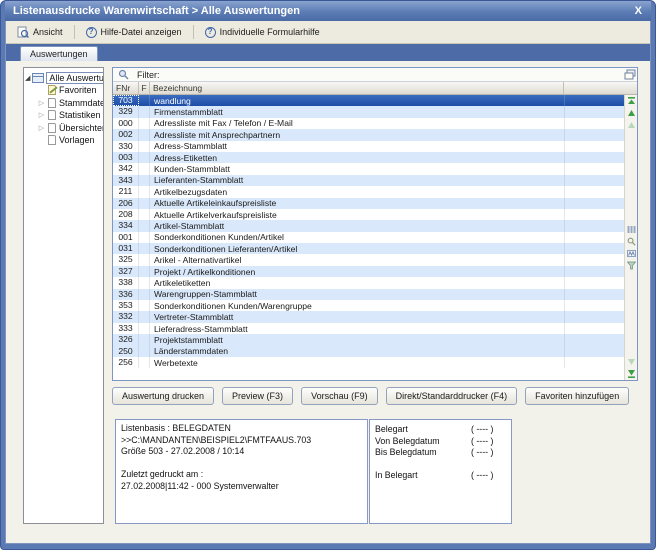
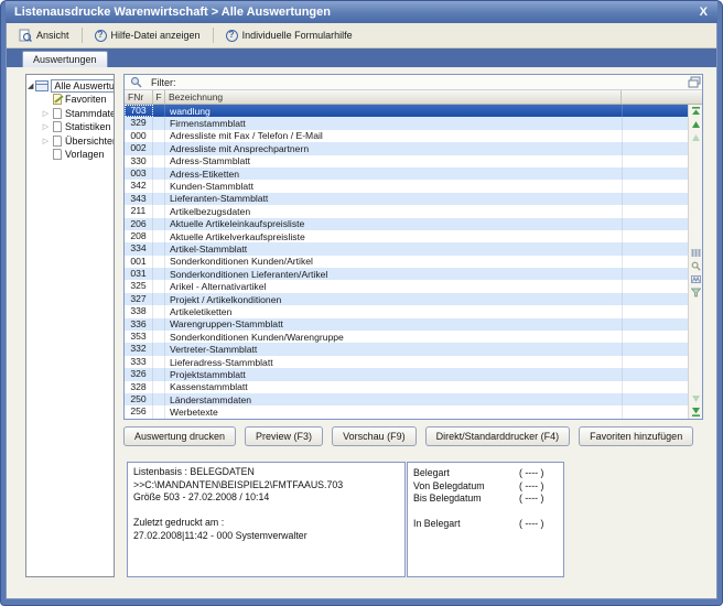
  Listenausdrucke Warenwirtschaft > Alle Auswertungen
  X
  Ansicht
  ?
  Hilfe-Datei anzeigen
  ?
  Individuelle Formularhilfe
  Auswertungen
  Alle Auswertu
  Favoriten
  Stammdate
  Statistiken
  Übersichte
  Vorlagen
  Filter:
  FNr
  F
  Bezeichnung
  703
  wandlung
  329
  Firmenstammblatt
  000
  Adressliste mit Fax / Telefon / E-Mail
  002
  Adressliste mit Ansprechpartnern
  330
  Adress-Stammblatt
  003
  Adress-Etiketten
  342
  Kunden-Stammblatt
  343
  Lieferanten-Stammblatt
  211
  Artikelbezugsdaten
  206
  Aktuelle Artikeleinkaufspreisliste
  208
  Aktuelle Artikelverkaufspreisliste
  334
  Artikel-Stammblatt
  001
  Sonderkonditionen Kunden/Artikel
  031
  Sonderkonditionen Lieferanten/Artikel
  325
  Arikel - Alternativartikel
  327
  Projekt / Artikelkonditionen
  338
  Artikeletiketten
  336
  Warengruppen-Stammblatt
  353
  Sonderkonditionen Kunden/Warengruppe
  332
  Vertreter-Stammblatt
  333
  Lieferadress-Stammblatt
  326
  Projektstammblatt
+ 328
+ Kassenstammblatt
  250
  Länderstammdaten
  256
  Werbetexte
  Auswertung drucken
  Preview (F3)
  Vorschau (F9)
  Direkt/Standarddrucker (F4)
  Favoriten hinzufügen
  Listenbasis : BELEGDATEN
  >>C:\MANDANTEN\BEISPIEL2\FMTFAAUS.703
  Größe 503 - 27.02.2008 / 10:14
  Zuletzt gedruckt am :
  27.02.2008|11:42 - 000 Systemverwalter
  Belegart
  ( ---- )
  Von Belegdatum
  ( ---- )
  Bis Belegdatum
  ( ---- )
  In Belegart
  ( ---- )
